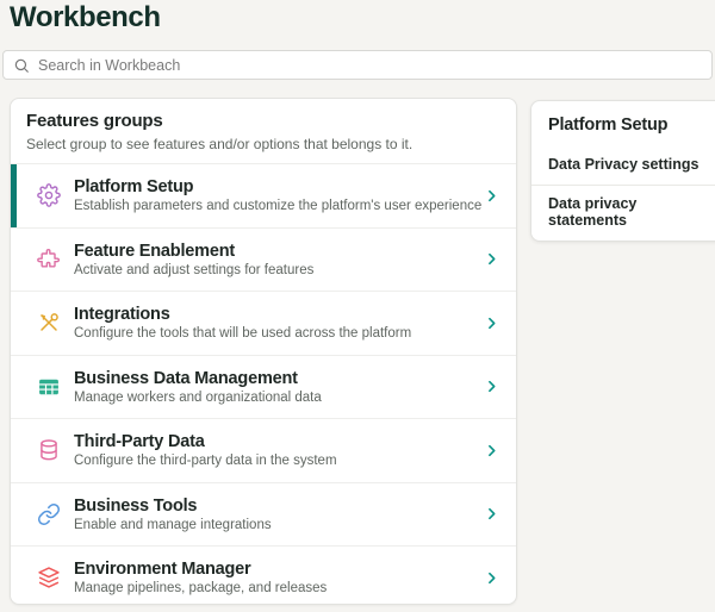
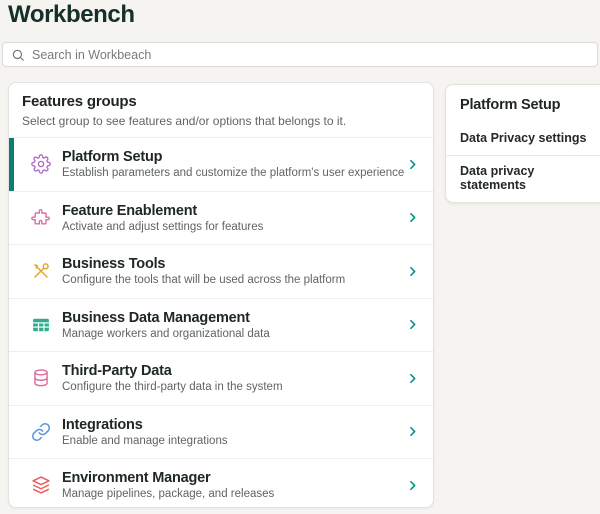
  Workbench
  Search in Workbeach
  Features groups
  Select group to see features and/or options that belongs to it.
  Platform Setup
  Establish parameters and customize the platform's user experience
  Feature Enablement
  Activate and adjust settings for features
- Integrations
+ Business Tools
  Configure the tools that will be used across the platform
  Business Data Management
  Manage workers and organizational data
  Third-Party Data
  Configure the third-party data in the system
- Business Tools
+ Integrations
  Enable and manage integrations
  Environment Manager
  Manage pipelines, package, and releases
  Platform Setup
  Data Privacy settings
  Data privacy statements
